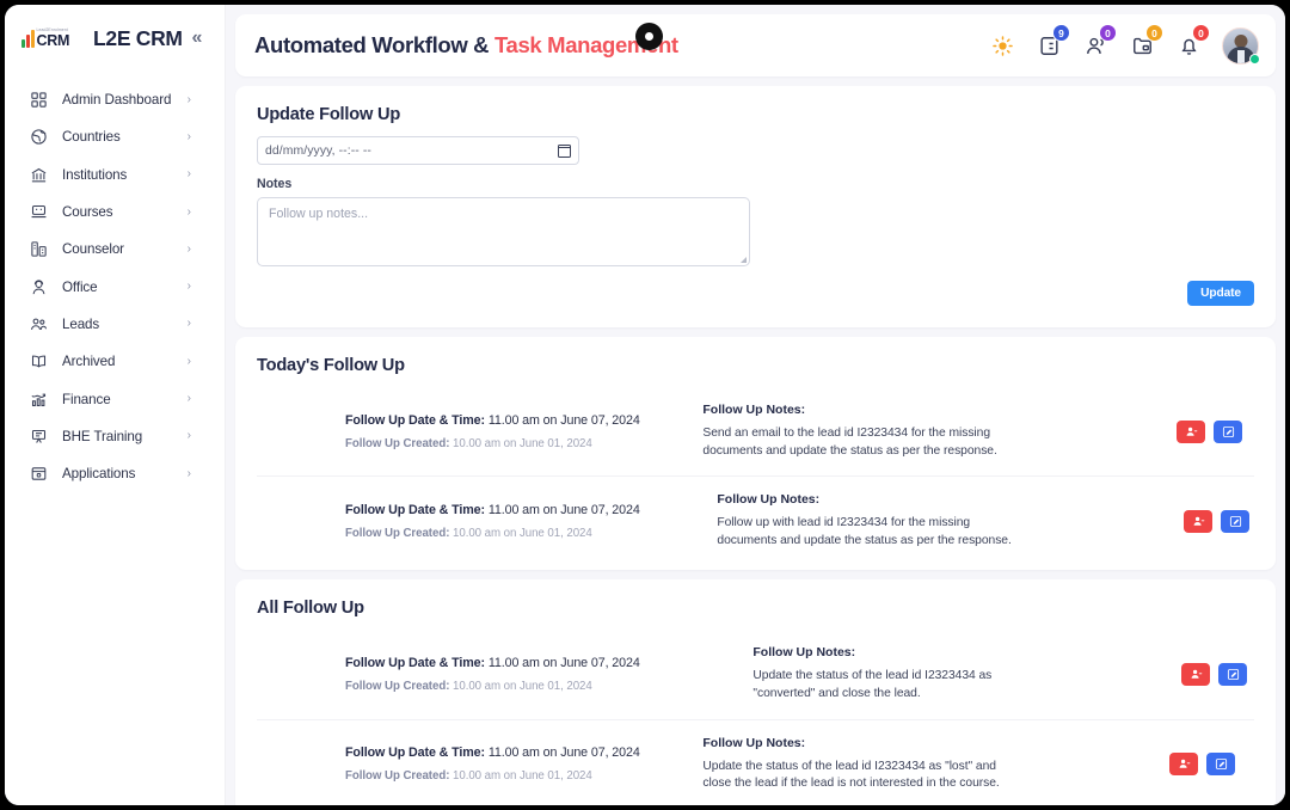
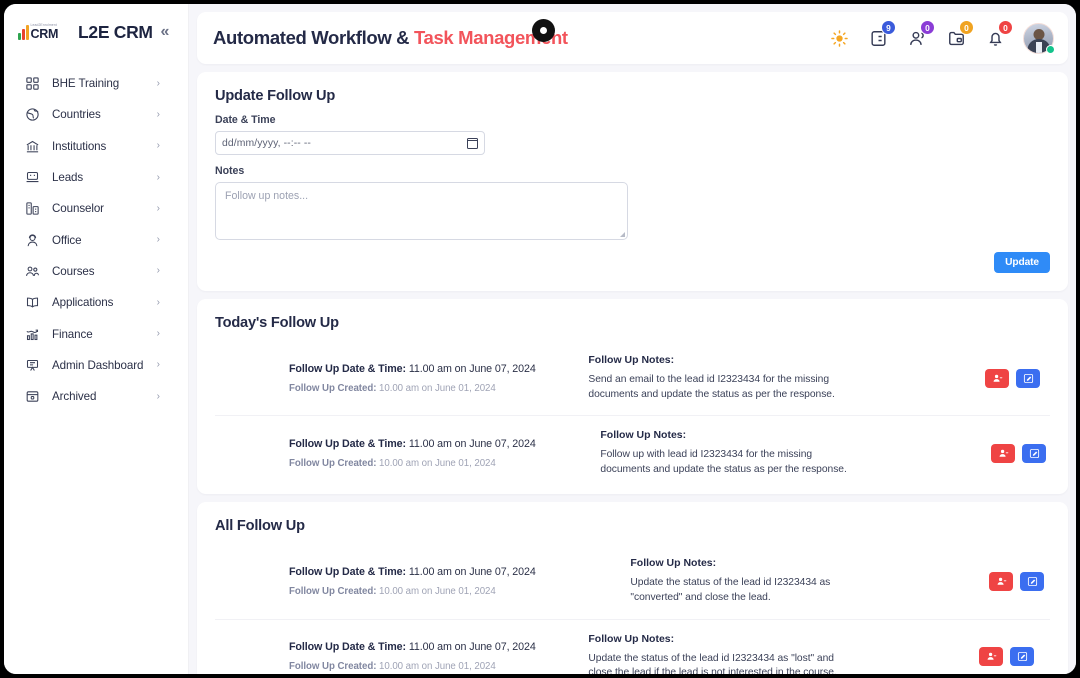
  CRM
  L2E CRM
  «
- Admin Dashboard
+ BHE Training
  ›
  Countries
  ›
  Institutions
  ›
- Courses
+ Leads
  ›
  Counselor
  ›
  Office
  ›
- Leads
+ Courses
  ›
- Archived
+ Applications
  ›
  Finance
  ›
- BHE Training
+ Admin Dashboard
  ›
- Applications
+ Archived
  ›
  Automated Workflow & Task Managemnt
  9
  0
  0
  0
  Update Follow Up
+ Date & Time
  dd/mm/yyyy, --:-- --
  Notes
  Follow up notes...
  Update
  Today's Follow Up
  Follow Up Date & Time: 11.00 am on June 07, 2024
  Follow Up Created: 10.00 am on June 01, 2024
  Follow Up Notes:
  Send an email to the lead id I2323434 for the missing documents and update the status as per the response.
  Follow Up Date & Time: 11.00 am on June 07, 2024
  Follow Up Created: 10.00 am on June 01, 2024
  Follow Up Notes:
  Follow up with lead id I2323434 for the missing documents and update the status as per the response.
  All Follow Up
  Follow Up Date & Time: 11.00 am on June 07, 2024
  Follow Up Created: 10.00 am on June 01, 2024
  Follow Up Notes:
  Update the status of the lead id I2323434 as "converted" and close the lead.
  Follow Up Date & Time: 11.00 am on June 07, 2024
  Follow Up Created: 10.00 am on June 01, 2024
  Follow Up Notes:
  Update the status of the lead id I2323434 as "lost" and close the lead if the lead is not interested in the course.
